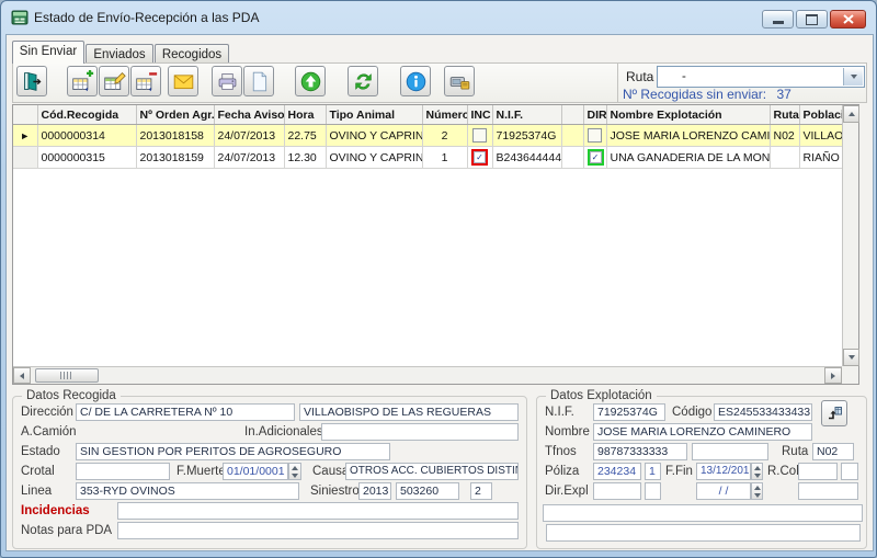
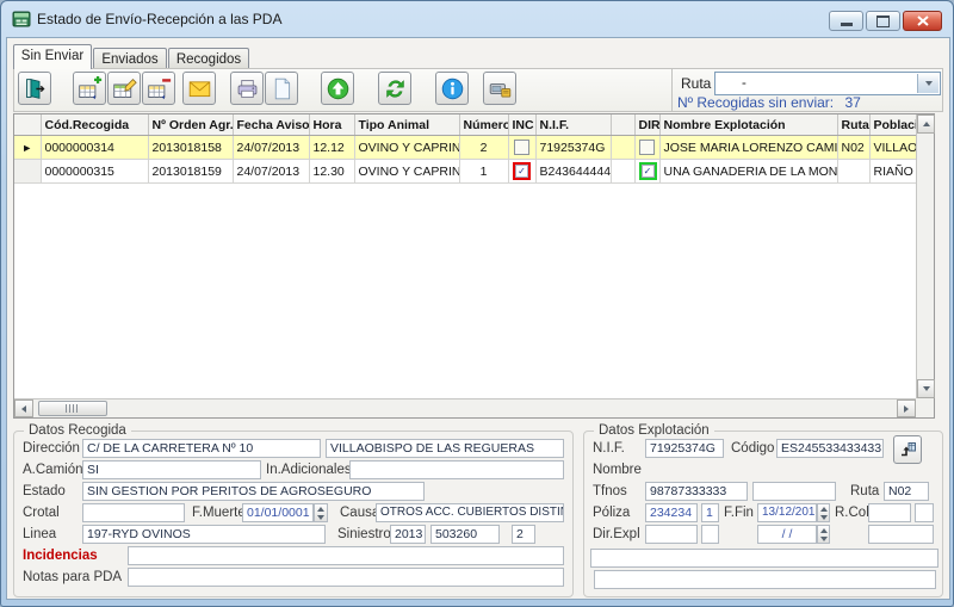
  Estado de Envío-Recepción a las PDA
  Sin Enviar
  Enviados
  Recogidos
  Ruta
  -
  Nº Recogidas sin enviar: 37
  	Cód.Recogida	Nº Orden Agr.	Fecha Aviso	Hora	Tipo Animal	Número	INC	N.I.F.		DIR	Nombre Explotación	Ruta	Poblac
- ►	0000000314	2013018158	24/07/2013	22.75	OVINO Y CAPRIN	2		71925374G			JOSE MARIA LORENZO CAMI	N02	VILLAO
+ ►	0000000314	2013018158	24/07/2013	12.12	OVINO Y CAPRIN	2		71925374G			JOSE MARIA LORENZO CAMI	N02	VILLAO
  	0000000315	2013018159	24/07/2013	12.30	OVINO Y CAPRIN	1		B243644444			UNA GANADERIA DE LA MON		RIAÑO
  Datos Recogida
  Dirección
  C/ DE LA CARRETERA Nº 10
  VILLAOBISPO DE LAS REGUERAS
  A.Camión
+ SI
  In.Adicionales
  Estado
  SIN GESTION POR PERITOS DE AGROSEGURO
  Crotal
  F.Muert
  01/01/0001
  Caus
  OTROS ACC. CUBIERTOS DISTI
  Linea
- 353-RYD OVINOS
+ 197-RYD OVINOS
  Siniestro
  2013
  503260
  2
  Incidencias
  Notas para PDA
  Datos Explotación
  N.I.F.
  71925374G
  Código
  ES245533433433
  Nombre
- JOSE MARIA LORENZO CAMINERO
  Tfnos
  98787333333
  Ruta
  N02
  Póliza
  234234
  1
  F.Fin
  13/12/201
  R.Co
  Dir.Expl
  / /
